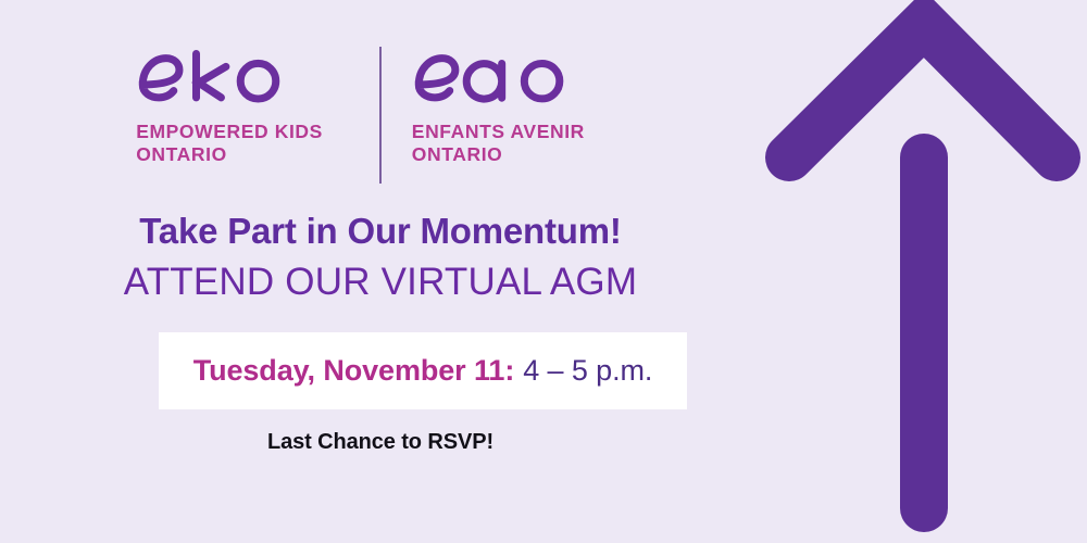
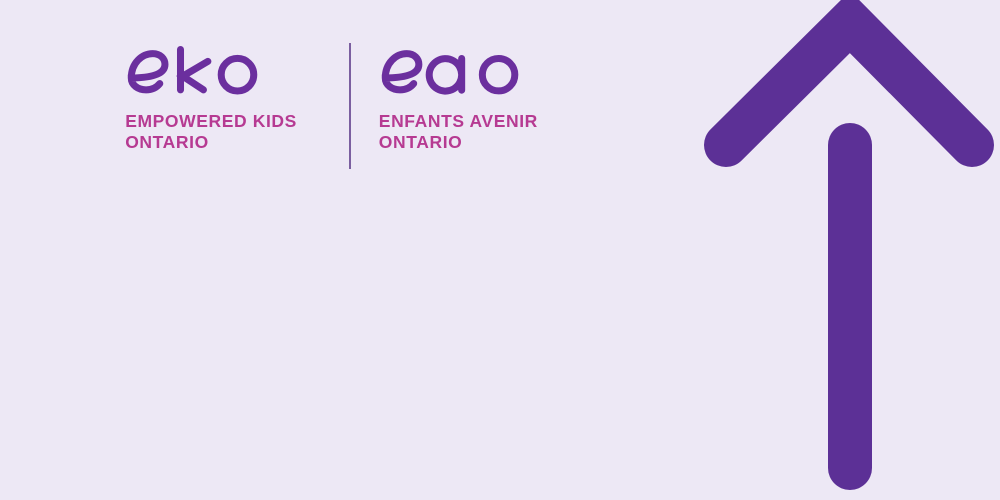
  EMPOWERED KIDS
  ONTARIO
  ENFANTS AVENIR
  ONTARIO
- Take Part in Our Momentum!
- ATTEND OUR VIRTUAL AGM
- Tuesday, November 11:
- 4 – 5 p.m.
- Last Chance to RSVP!
